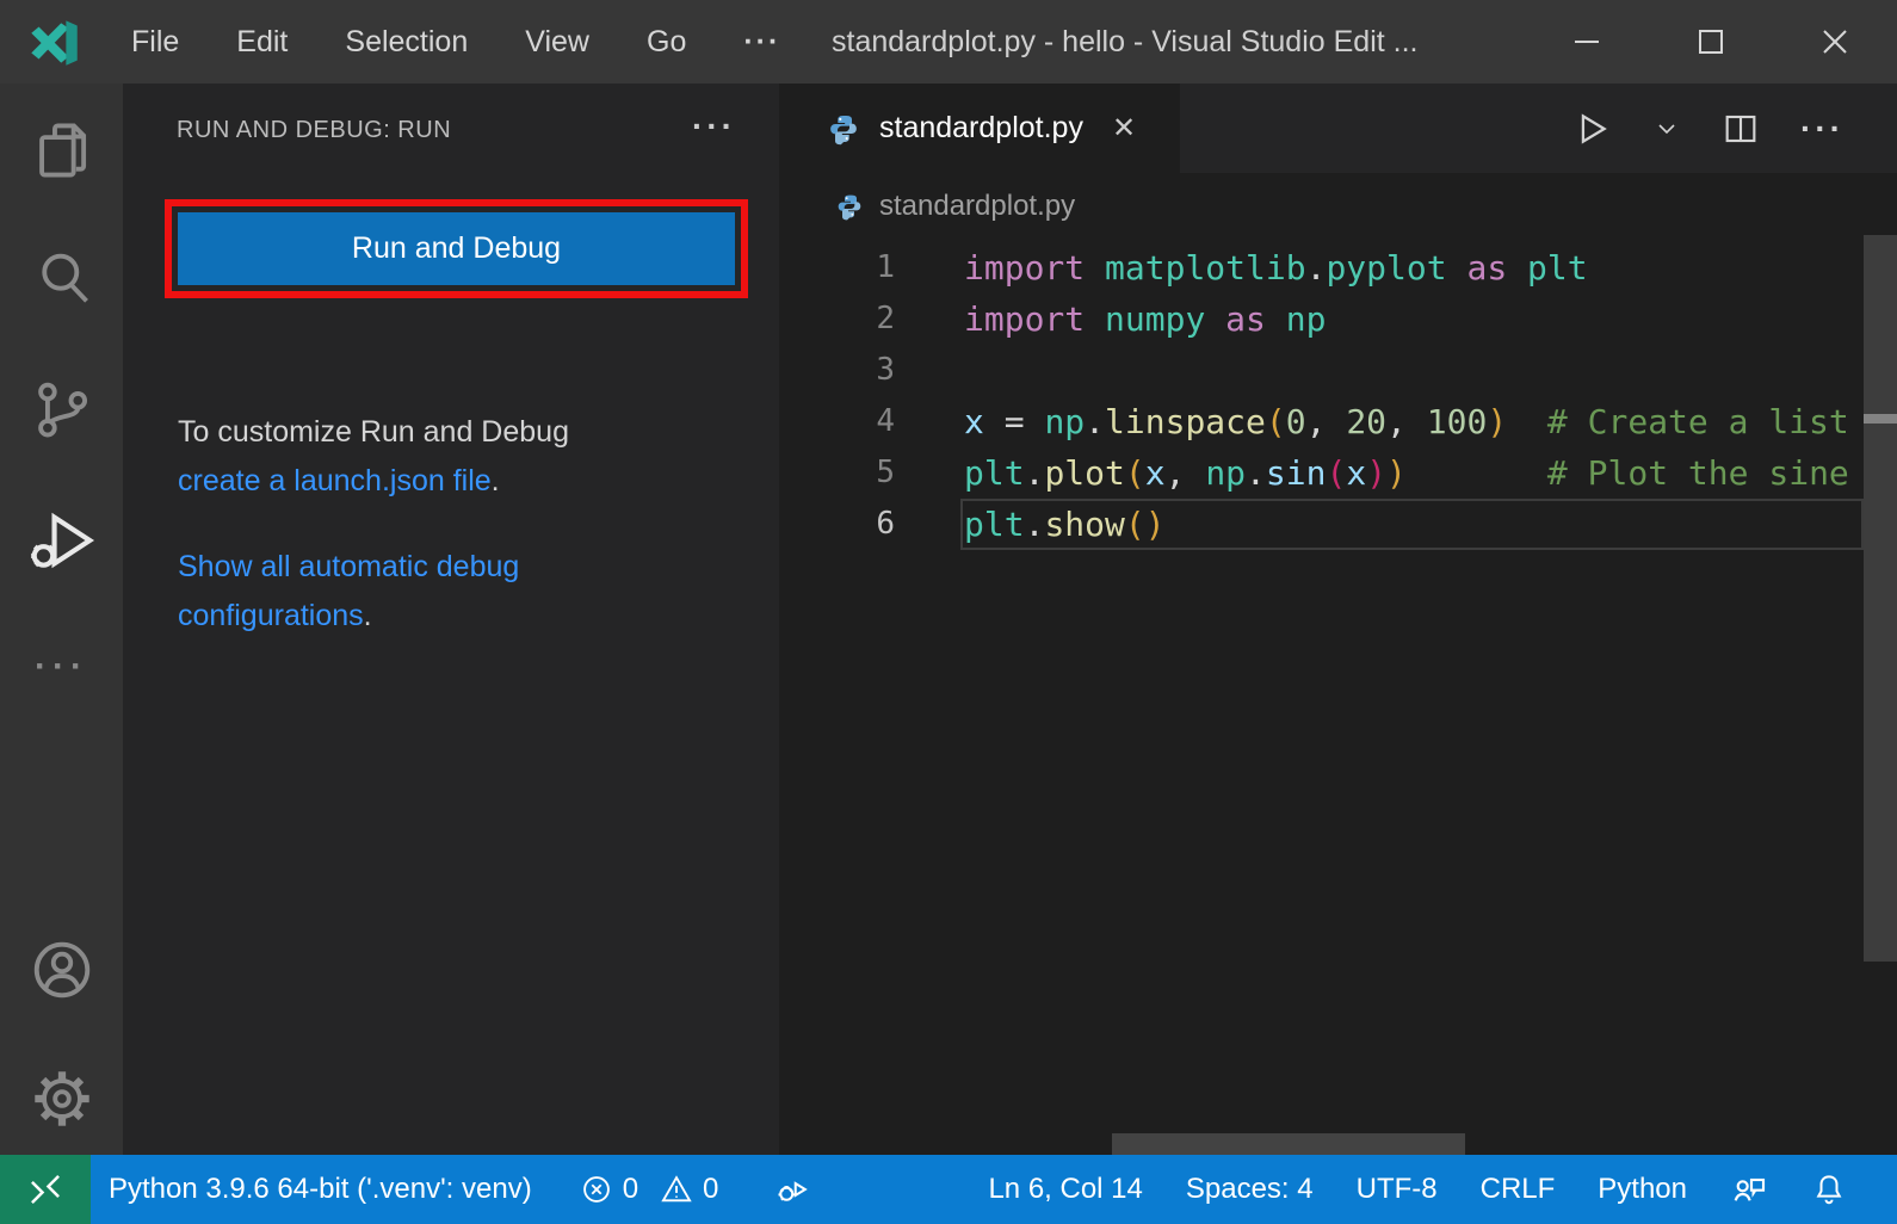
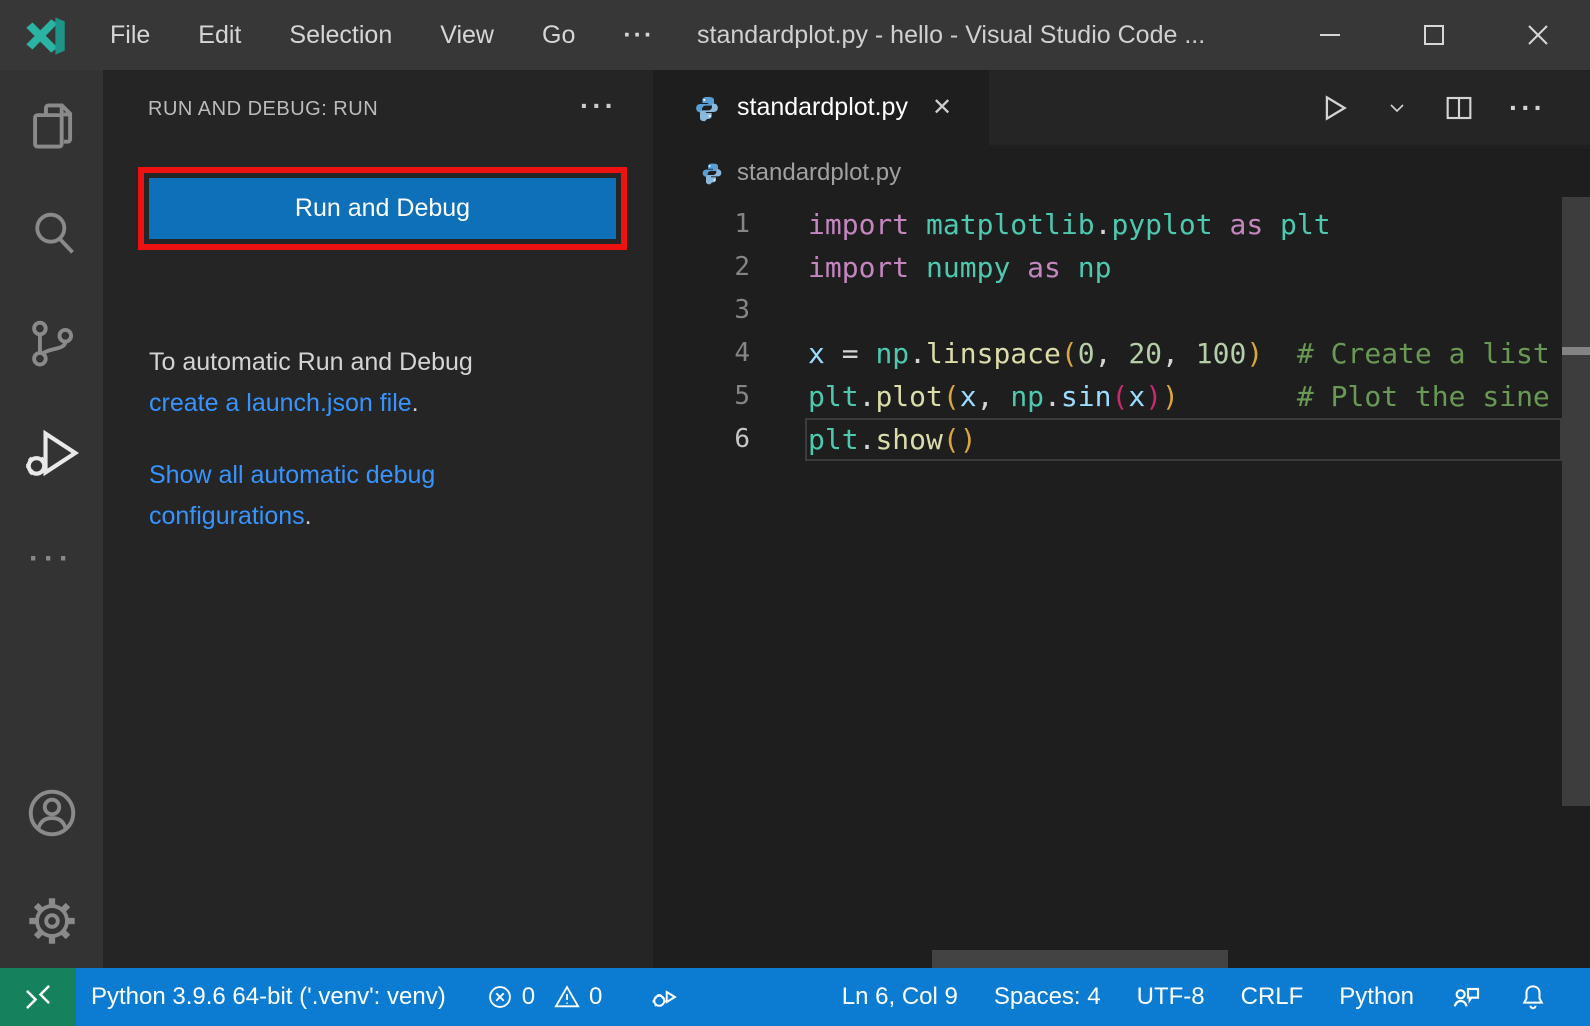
  File
  Edit
  Selection
  View
  Go
  ···
- standardplot.py - hello - Visual Studio Edit ...
+ standardplot.py - hello - Visual Studio Code ...
  ···
  RUN AND DEBUG: RUN
  ···
  Run and Debug
- To customize Run and Debug
+ To automatic Run and Debug
  create a launch.json file.
  Show all automatic debug
  configurations.
  standardplot.py
  ✕
  ···
  standardplot.py
  1
  import matplotlib.pyplot as plt
  2
  import numpy as np
  3
  4
  x = np.linspace(0, 20, 100) # Create a list
  5
  plt.plot(x, np.sin(x)) # Plot the sine
  6
  plt.show()
  Python 3.9.6 64-bit ('.venv': venv)
  0
  0
- Ln 6, Col 14
+ Ln 6, Col 9
  Spaces: 4
  UTF-8
  CRLF
  Python
